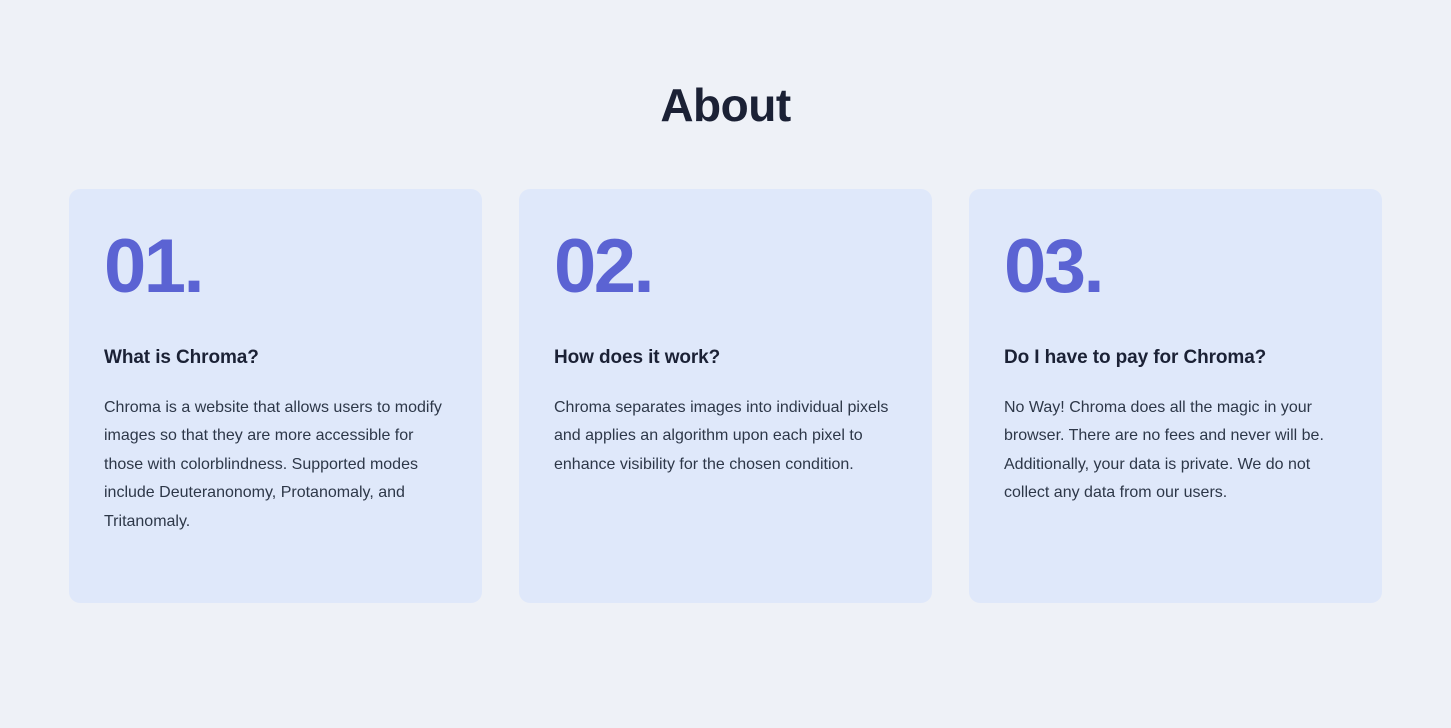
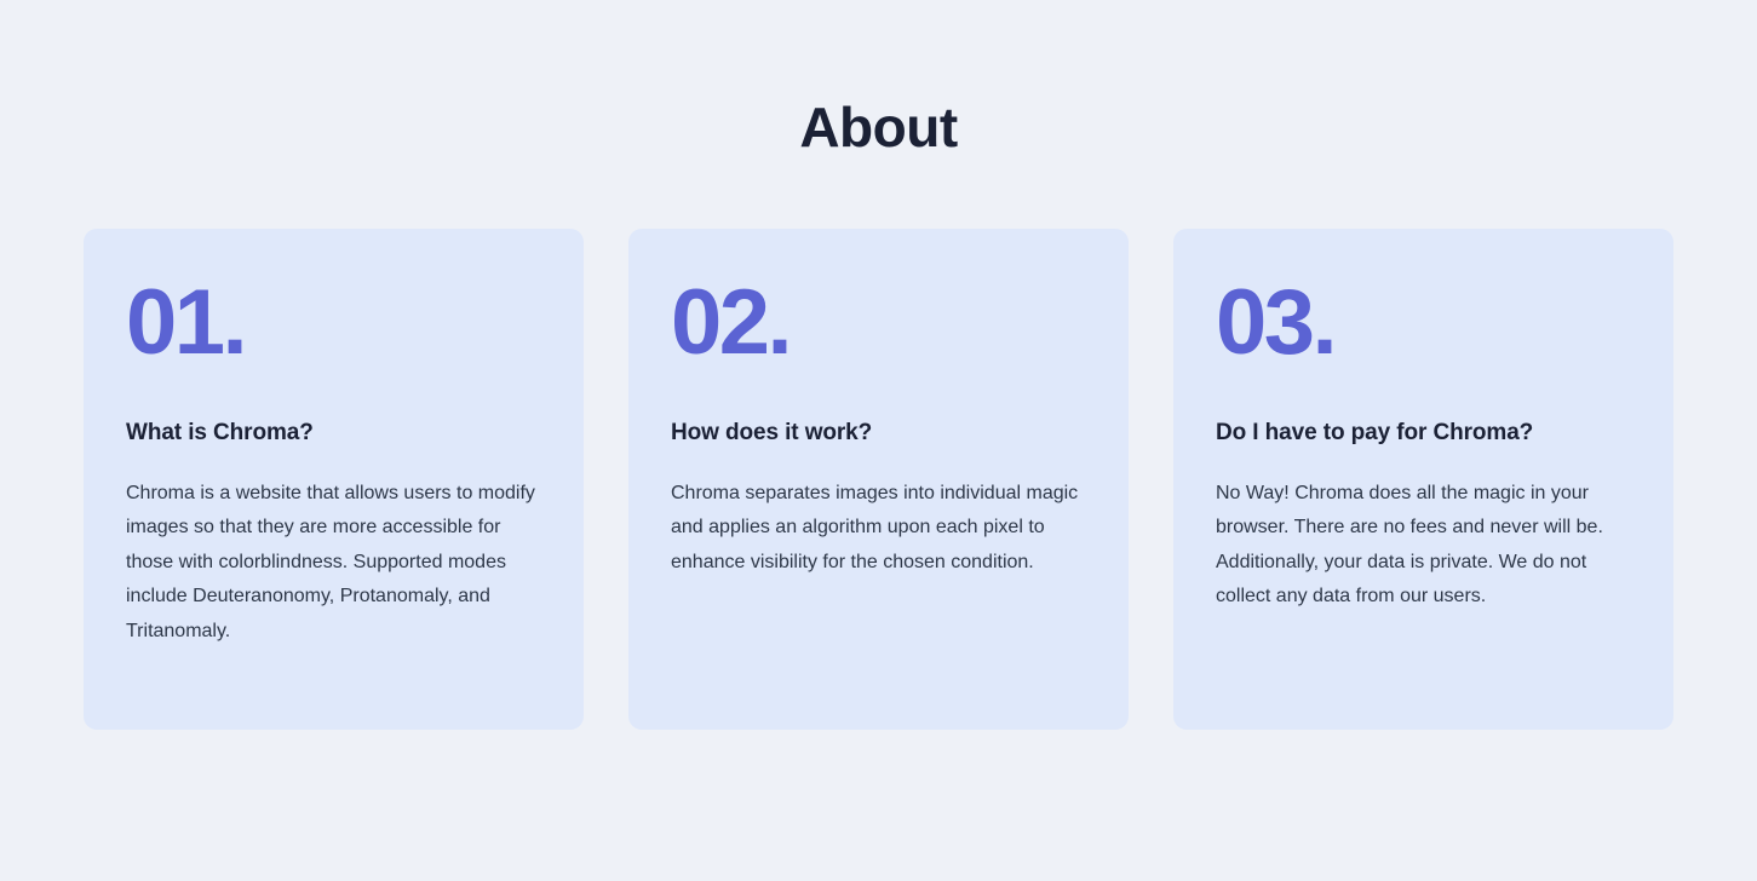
  About
  01.
  What is Chroma?
  Chroma is a website that allows users to modify images so that they are more accessible for those with colorblindness. Supported modes include Deuteranonomy, Protanomaly, and Tritanomaly.
  02.
  How does it work?
- Chroma separates images into individual pixels and applies an algorithm upon each pixel to enhance visibility for the chosen condition.
+ Chroma separates images into individual magic and applies an algorithm upon each pixel to enhance visibility for the chosen condition.
  03.
  Do I have to pay for Chroma?
  No Way! Chroma does all the magic in your browser. There are no fees and never will be. Additionally, your data is private. We do not collect any data from our users.
